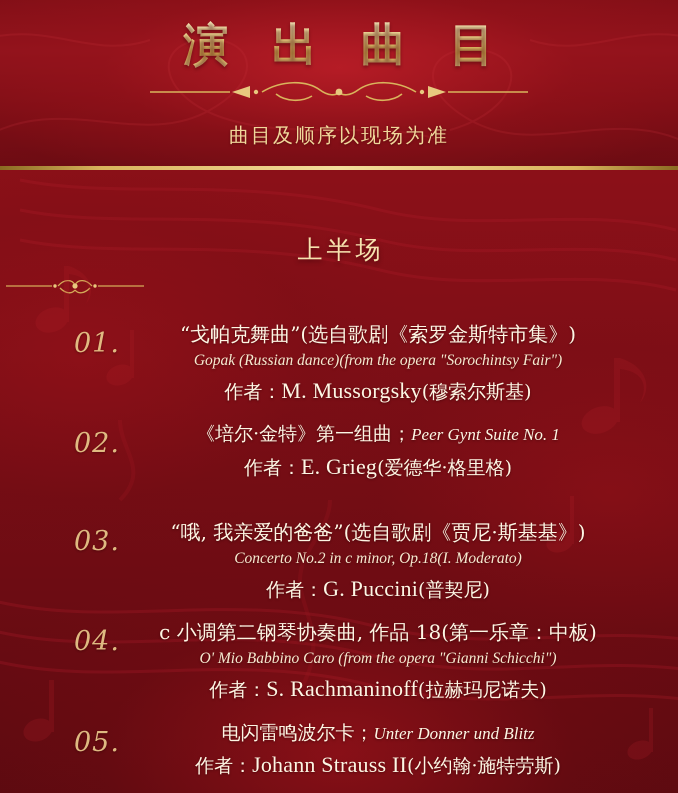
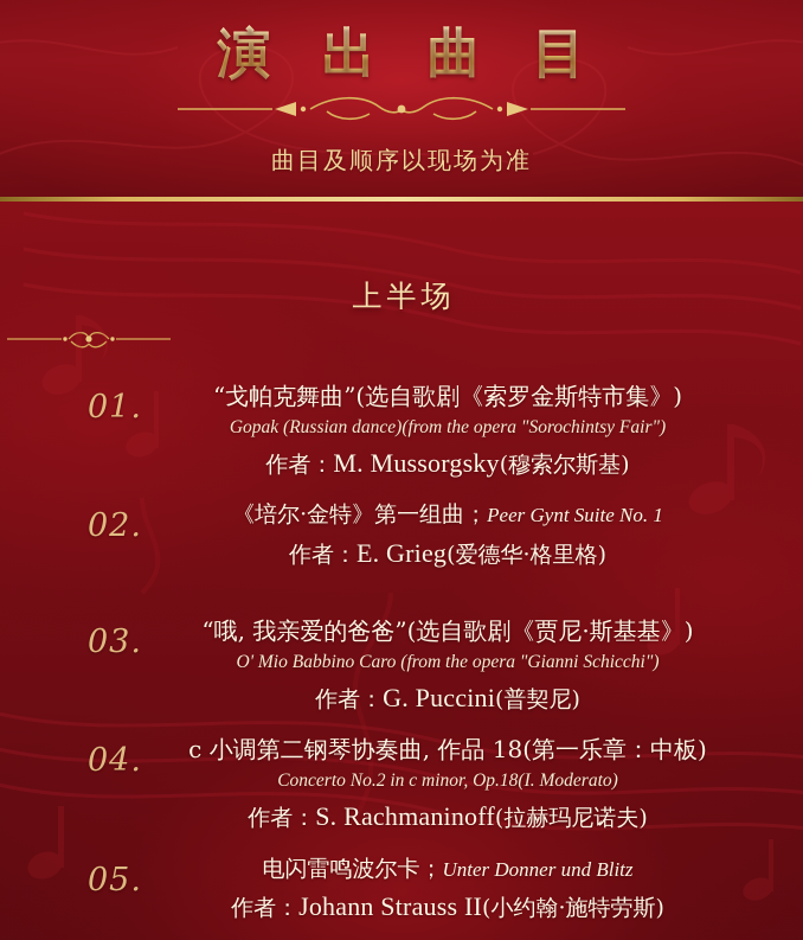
  演 出 曲 目
  曲目及顺序以现场为准
  上半场
  01.
  “戈帕克舞曲”(选自歌剧《索罗金斯特市集》)
  Gopak (Russian dance)(from the opera "Sorochintsy Fair")
  作者：M. Mussorgsky(穆索尔斯基)
  02.
  《培尔·金特》第一组曲；Peer Gynt Suite No. 1
  作者：E. Grieg(爱德华·格里格)
  03.
  “哦, 我亲爱的爸爸”(选自歌剧《贾尼·斯基基》)
- Concerto No.2 in c minor, Op.18(I. Moderato)
+ O' Mio Babbino Caro (from the opera "Gianni Schicchi")
  作者：G. Puccini(普契尼)
  04.
  c 小调第二钢琴协奏曲, 作品 18(第一乐章：中板)
- O' Mio Babbino Caro (from the opera "Gianni Schicchi")
+ Concerto No.2 in c minor, Op.18(I. Moderato)
  作者：S. Rachmaninoff(拉赫玛尼诺夫)
  05.
  电闪雷鸣波尔卡；Unter Donner und Blitz
  作者：Johann Strauss II(小约翰·施特劳斯)
